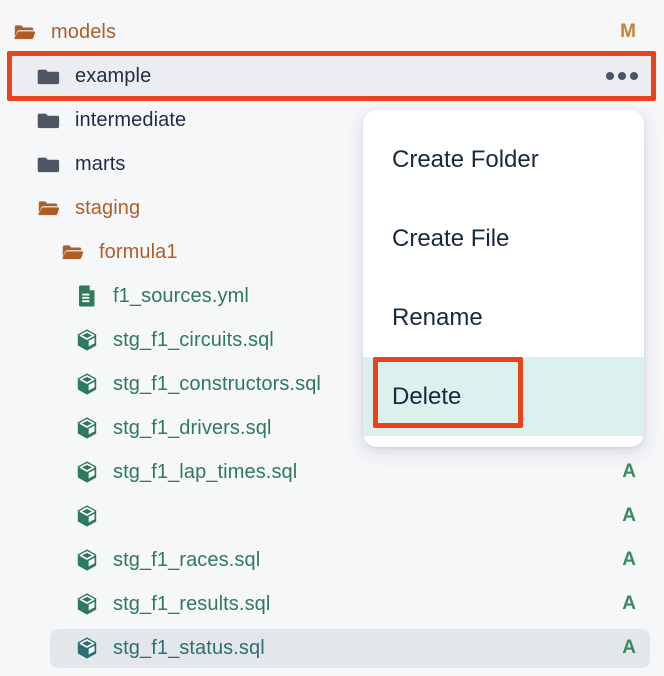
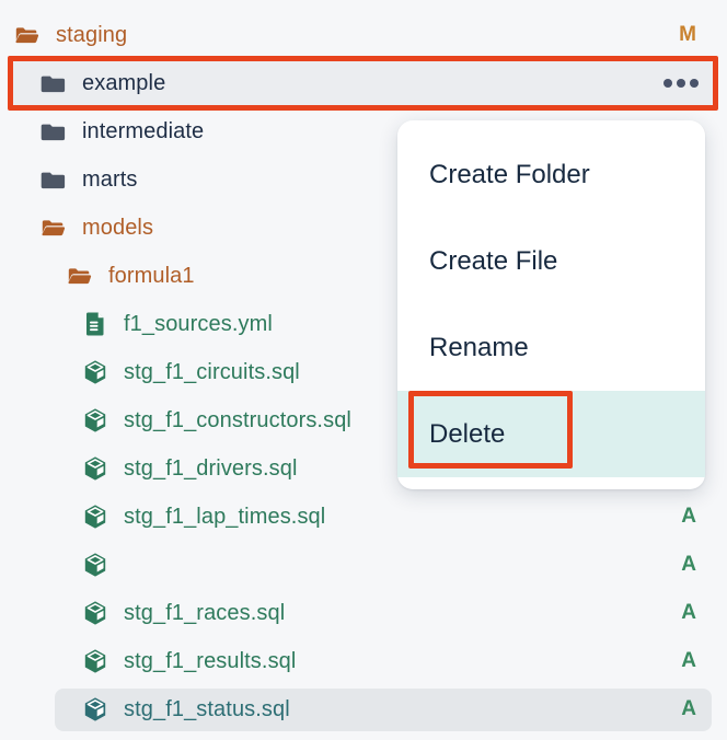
- models
+ staging
  M
  example
  intermediate
  marts
- staging
+ models
  formula1
  f1_sources.yml
  stg_f1_circuits.sql
  stg_f1_constructors.sql
  stg_f1_drivers.sql
  stg_f1_lap_times.sql
  A
  A
  stg_f1_races.sql
  A
  stg_f1_results.sql
  A
  stg_f1_status.sql
  A
  Create Folder
  Create File
  Rename
  Delete
